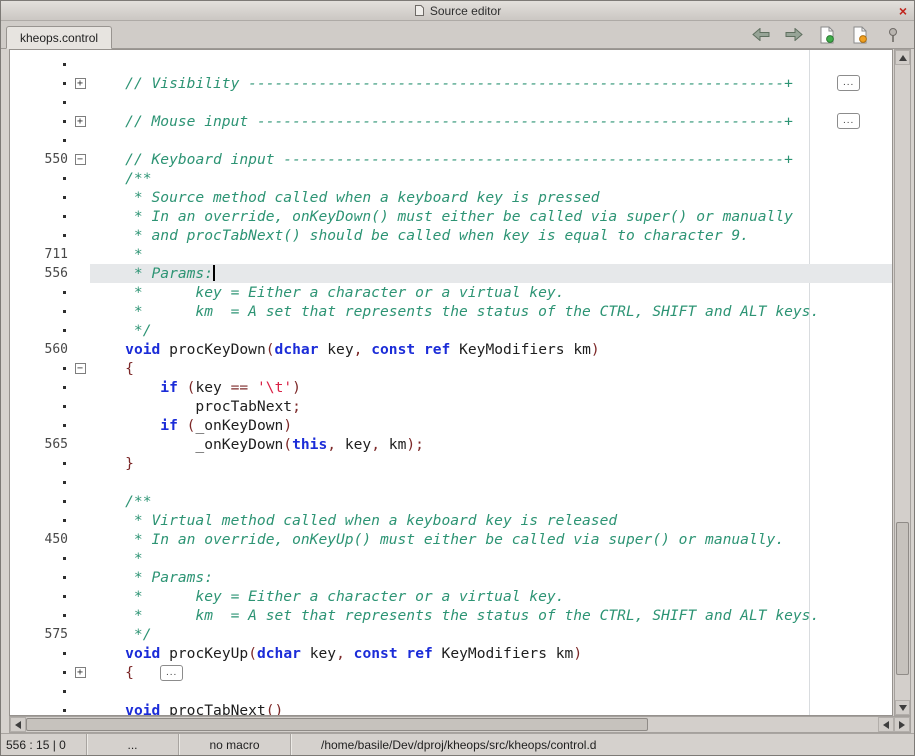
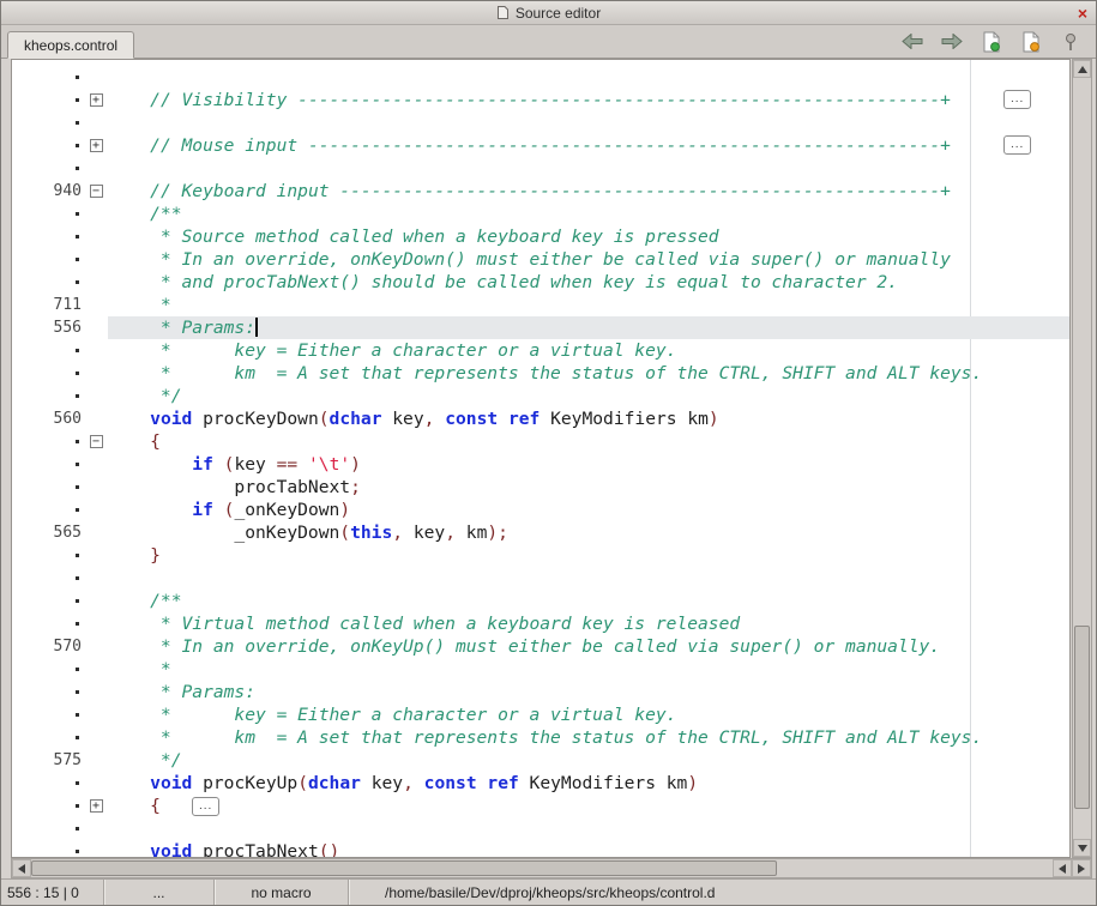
  Source editor
  ×
  kheops.control
  +
  // Visibility -------------------------------------------------------------+
  ...
  +
  // Mouse input ------------------------------------------------------------+
  ...
- 550
+ 940
  −
  // Keyboard input ---------------------------------------------------------+
  /**
  * Source method called when a keyboard key is pressed
  * In an override, onKeyDown() must either be called via super() or manually
- * and procTabNext() should be called when key is equal to character 9.
+ * and procTabNext() should be called when key is equal to character 2.
  711
  *
  556
  * Params:
  * key = Either a character or a virtual key.
  * km = A set that represents the status of the CTRL, SHIFT and ALT keys.
  */
  560
  void procKeyDown(dchar key, const ref KeyModifiers km)
  −
  {
  if (key == '\t')
  procTabNext;
  if (_onKeyDown)
  565
  _onKeyDown(this, key, km);
  }
  /**
  * Virtual method called when a keyboard key is released
- 450
+ 570
  * In an override, onKeyUp() must either be called via super() or manually.
  *
  * Params:
  * key = Either a character or a virtual key.
  * km = A set that represents the status of the CTRL, SHIFT and ALT keys.
  575
  */
  void procKeyUp(dchar key, const ref KeyModifiers km)
  +
  { ...
  void procTabNext()
  556 : 15 | 0
  ...
  no macro
  /home/basile/Dev/dproj/kheops/src/kheops/control.d
